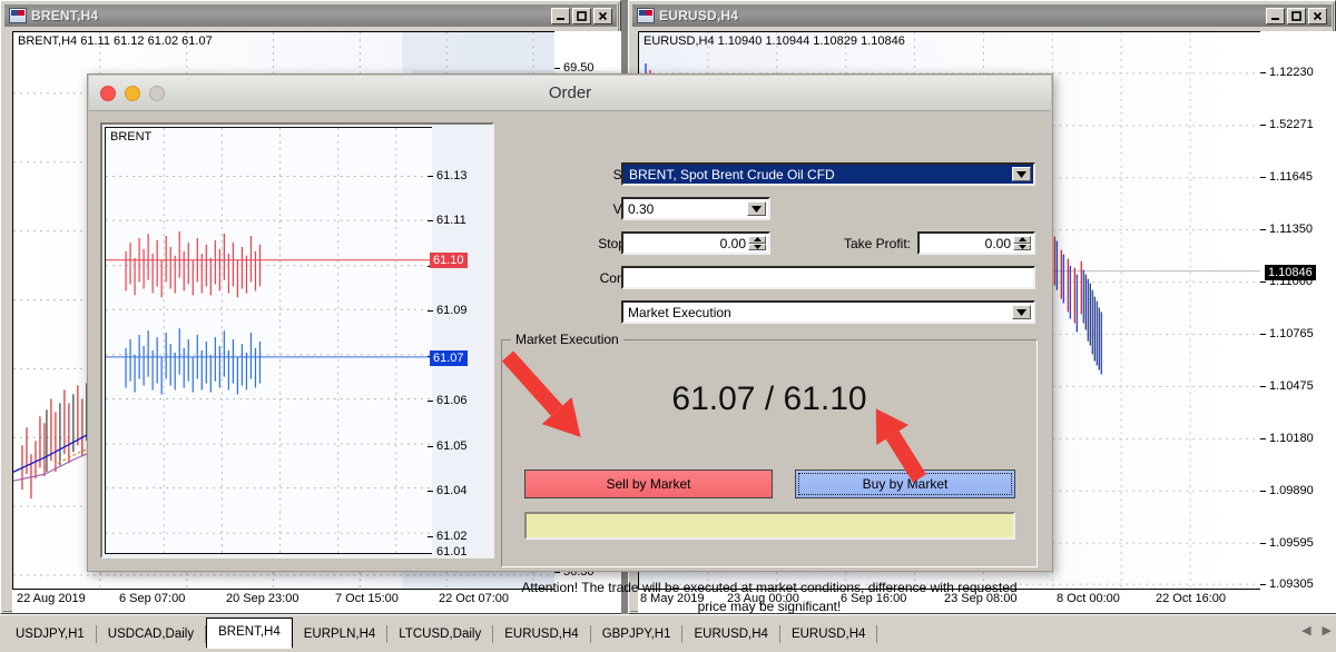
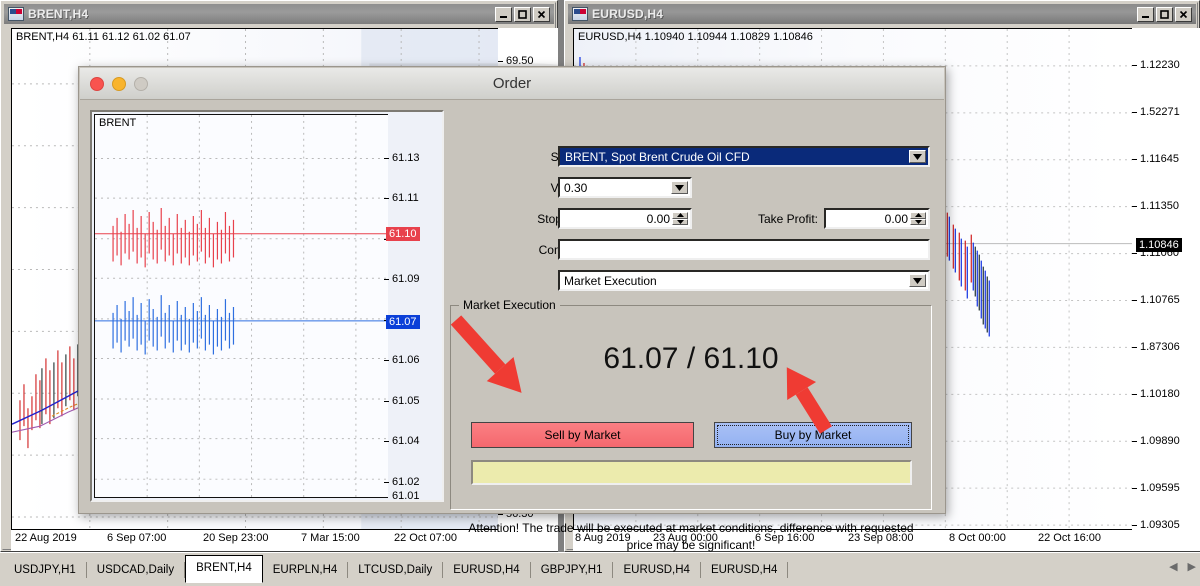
  BRENT,H4
  BRENT,H4 61.11 61.12 61.02 61.07
  69.50
  56.30
  22 Aug 2019
  6 Sep 07:00
  20 Sep 23:00
- 7 Oct 15:00
+ 7 Mar 15:00
  22 Oct 07:00
  EURUSD,H4
  EURUSD,H4 1.10940 1.10944 1.10829 1.10846
  1.12230
  1.52271
  1.11645
  1.11350
  1.11060
  1.10765
- 1.10475
+ 1.87306
  1.10180
  1.09890
  1.09595
  1.09305
  1.10846
- 8 May 2019
+ 8 Aug 2019
  23 Aug 00:00
  6 Sep 16:00
  23 Sep 08:00
  8 Oct 00:00
  22 Oct 16:00
  Order
  BRENT
  61.13
  61.11
  61.09
  61.06
  61.05
  61.04
  61.02
  61.01
  61.10
  61.07
  BRENT, Spot Brent Crude Oil CFD
  0.30
  0.00
  Take Profit:
  0.00
  Market Execution
  Market Execution
  61.07 / 61.10
  Sell by Market
  Buy by Market
  Attention! The trade will be executed at market conditions, difference with requested price may be significant!
  USDJPY,H1
  USDCAD,Daily
  BRENT,H4
  EURPLN,H4
  LTCUSD,Daily
  EURUSD,H4
  GBPJPY,H1
  EURUSD,H4
  EURUSD,H4
  ◀
  ▶
